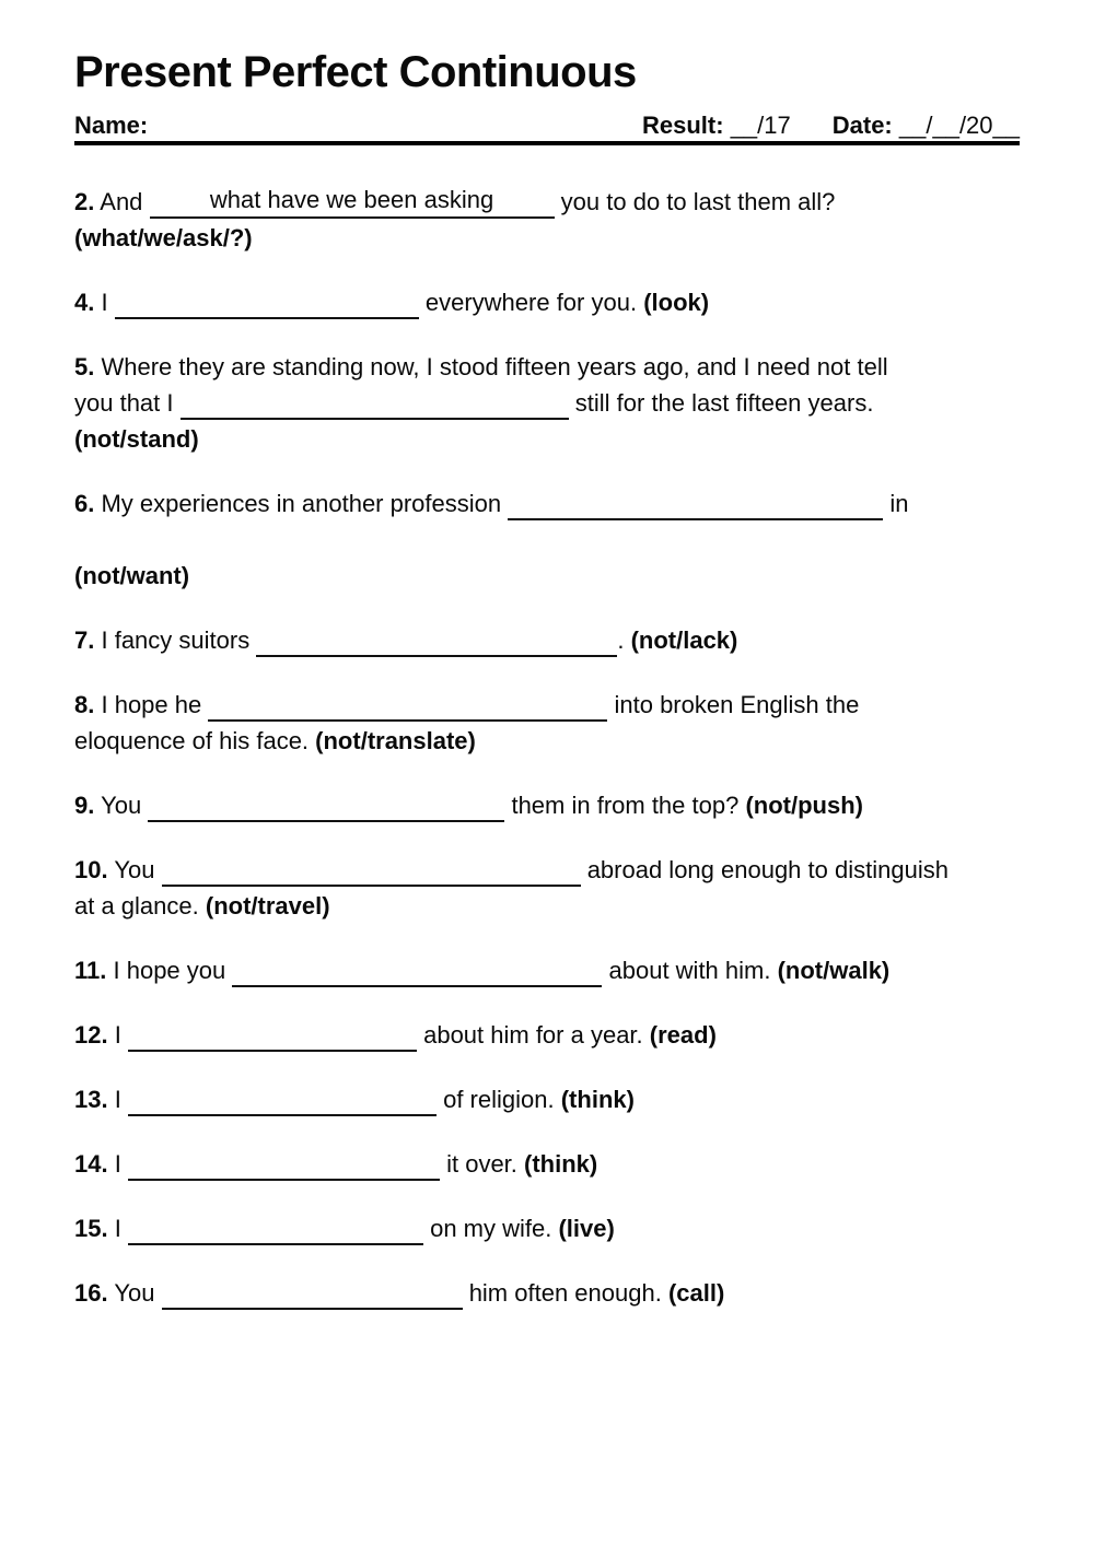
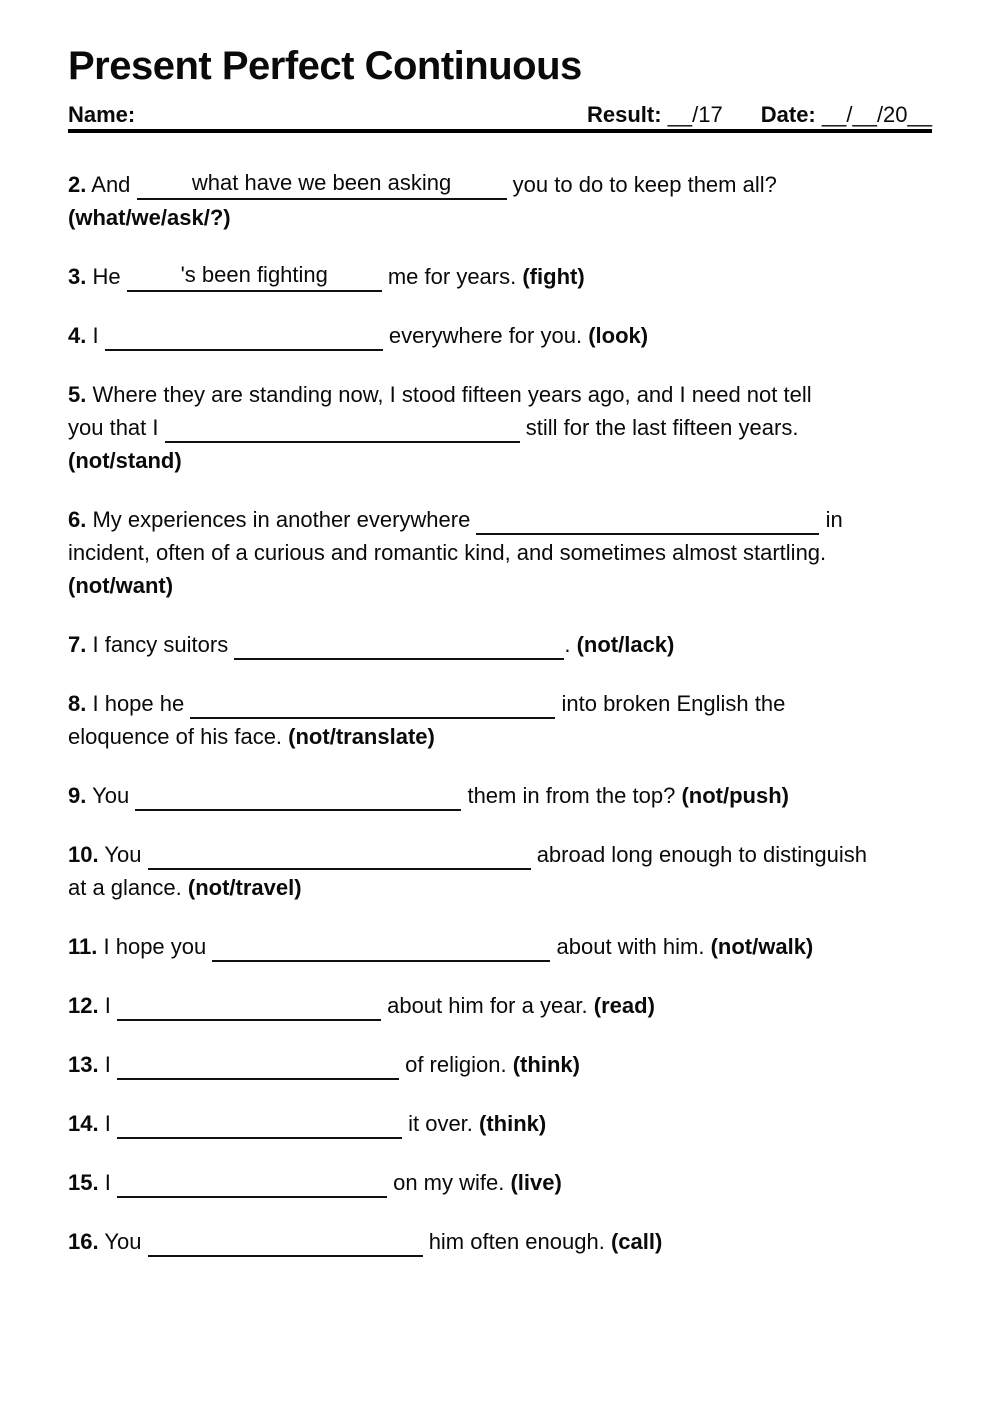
  Present Perfect Continuous
  Name:
  Result: __/17
  Date: __/__/20__
- 2. And what have we been asking you to do to last them all?
+ 2. And what have we been asking you to do to keep them all?
  (what/we/ask/?)
+ 3. He 's been fighting me for years. (fight)
  4. I everywhere for you. (look)
  5. Where they are standing now, I stood fifteen years ago, and I need not tell
  you that I still for the last fifteen years.
  (not/stand)
- 6. My experiences in another profession in
+ 6. My experiences in another everywhere in
+ incident, often of a curious and romantic kind, and sometimes almost startling.
  (not/want)
  7. I fancy suitors . (not/lack)
  8. I hope he into broken English the
  eloquence of his face. (not/translate)
  9. You them in from the top? (not/push)
  10. You abroad long enough to distinguish
  at a glance. (not/travel)
  11. I hope you about with him. (not/walk)
  12. I about him for a year. (read)
  13. I of religion. (think)
  14. I it over. (think)
  15. I on my wife. (live)
  16. You him often enough. (call)
